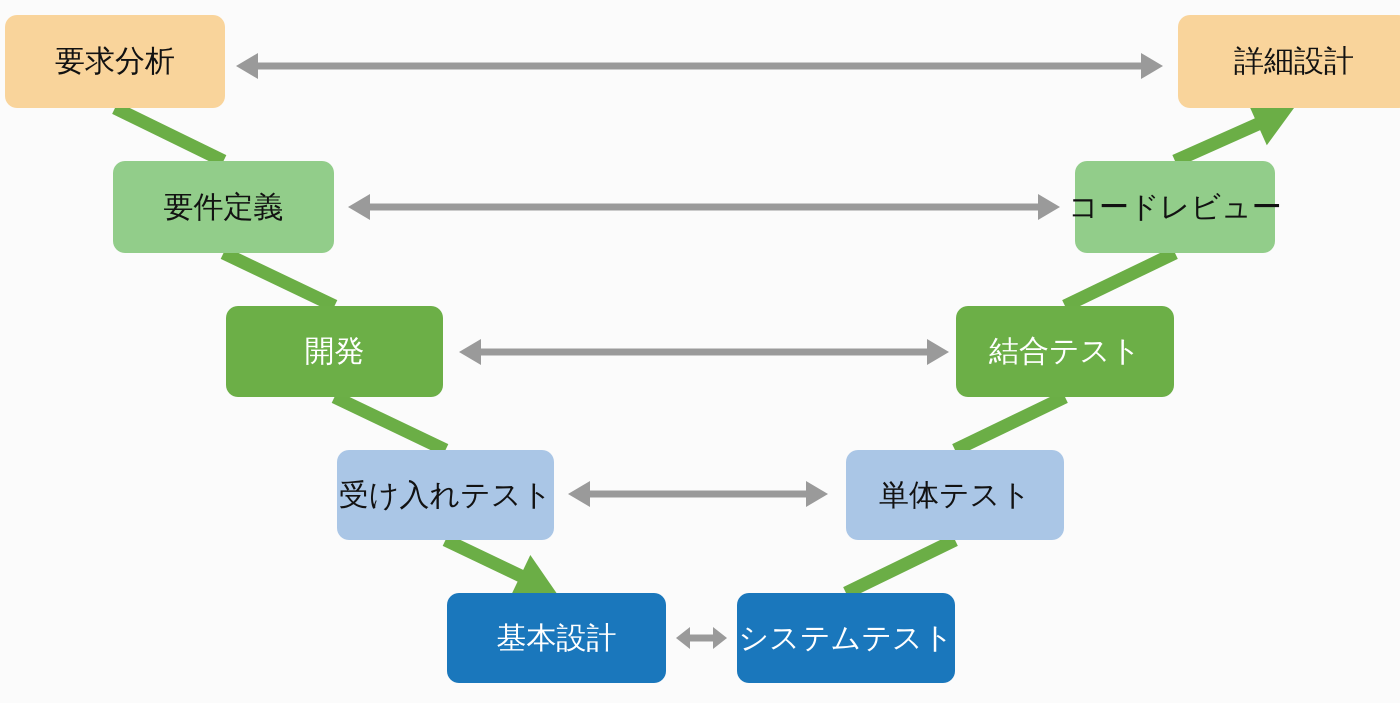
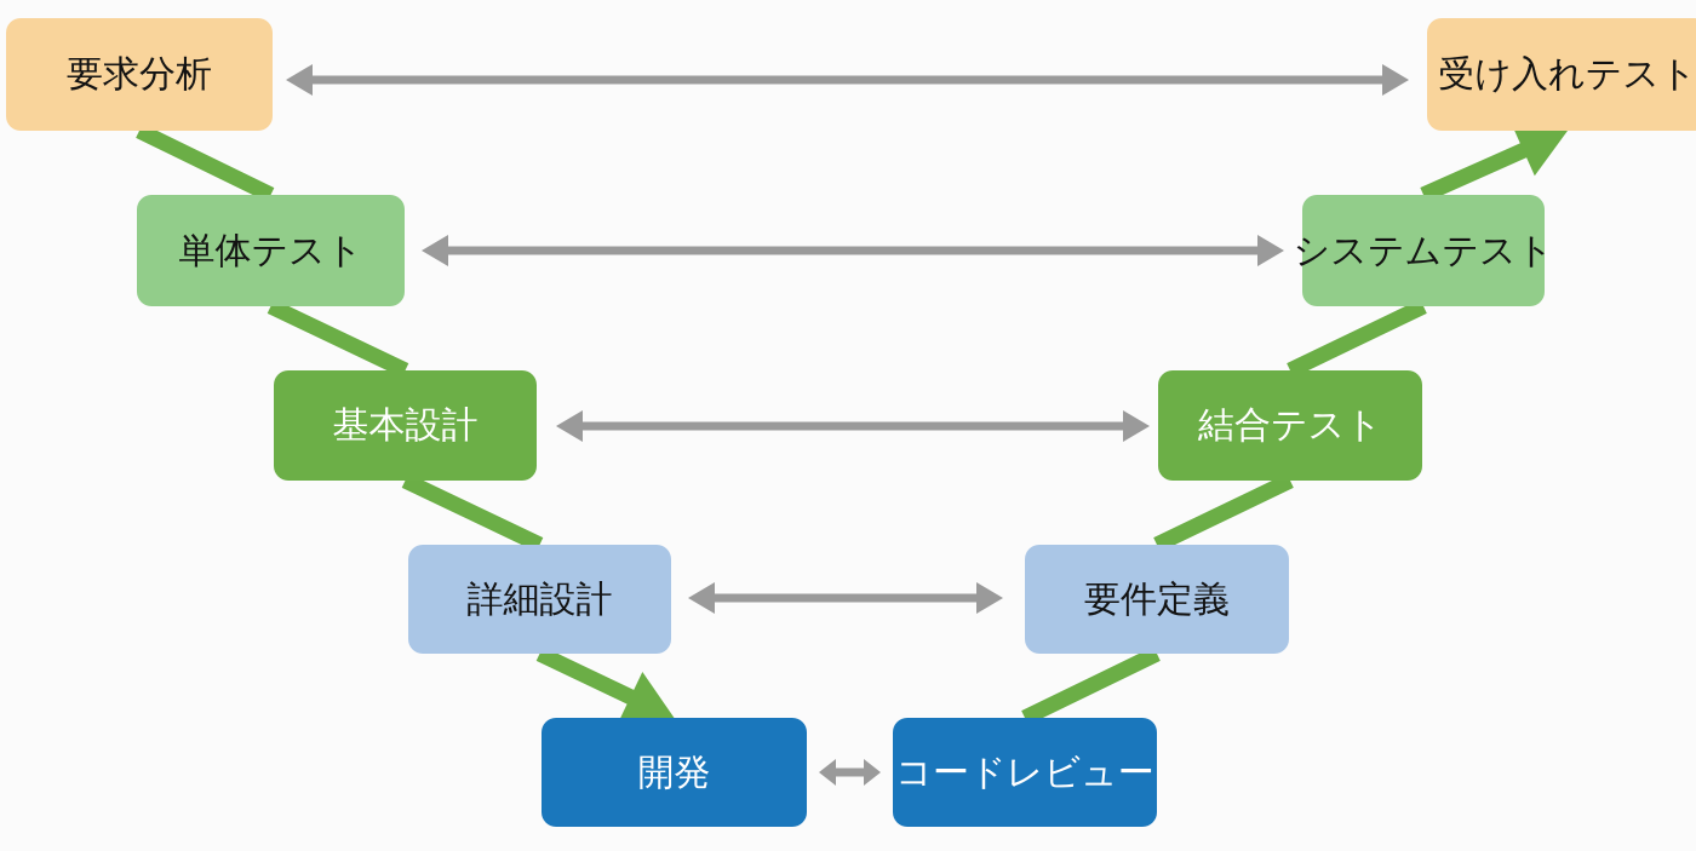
  要求分析
- 要件定義
+ 単体テスト
- 開発
+ 基本設計
- 受け入れテスト
+ 詳細設計
- 基本設計
+ 開発
- システムテスト
+ コードレビュー
- 単体テスト
+ 要件定義
  結合テスト
- コードレビュー
+ システムテスト
- 詳細設計
+ 受け入れテスト
